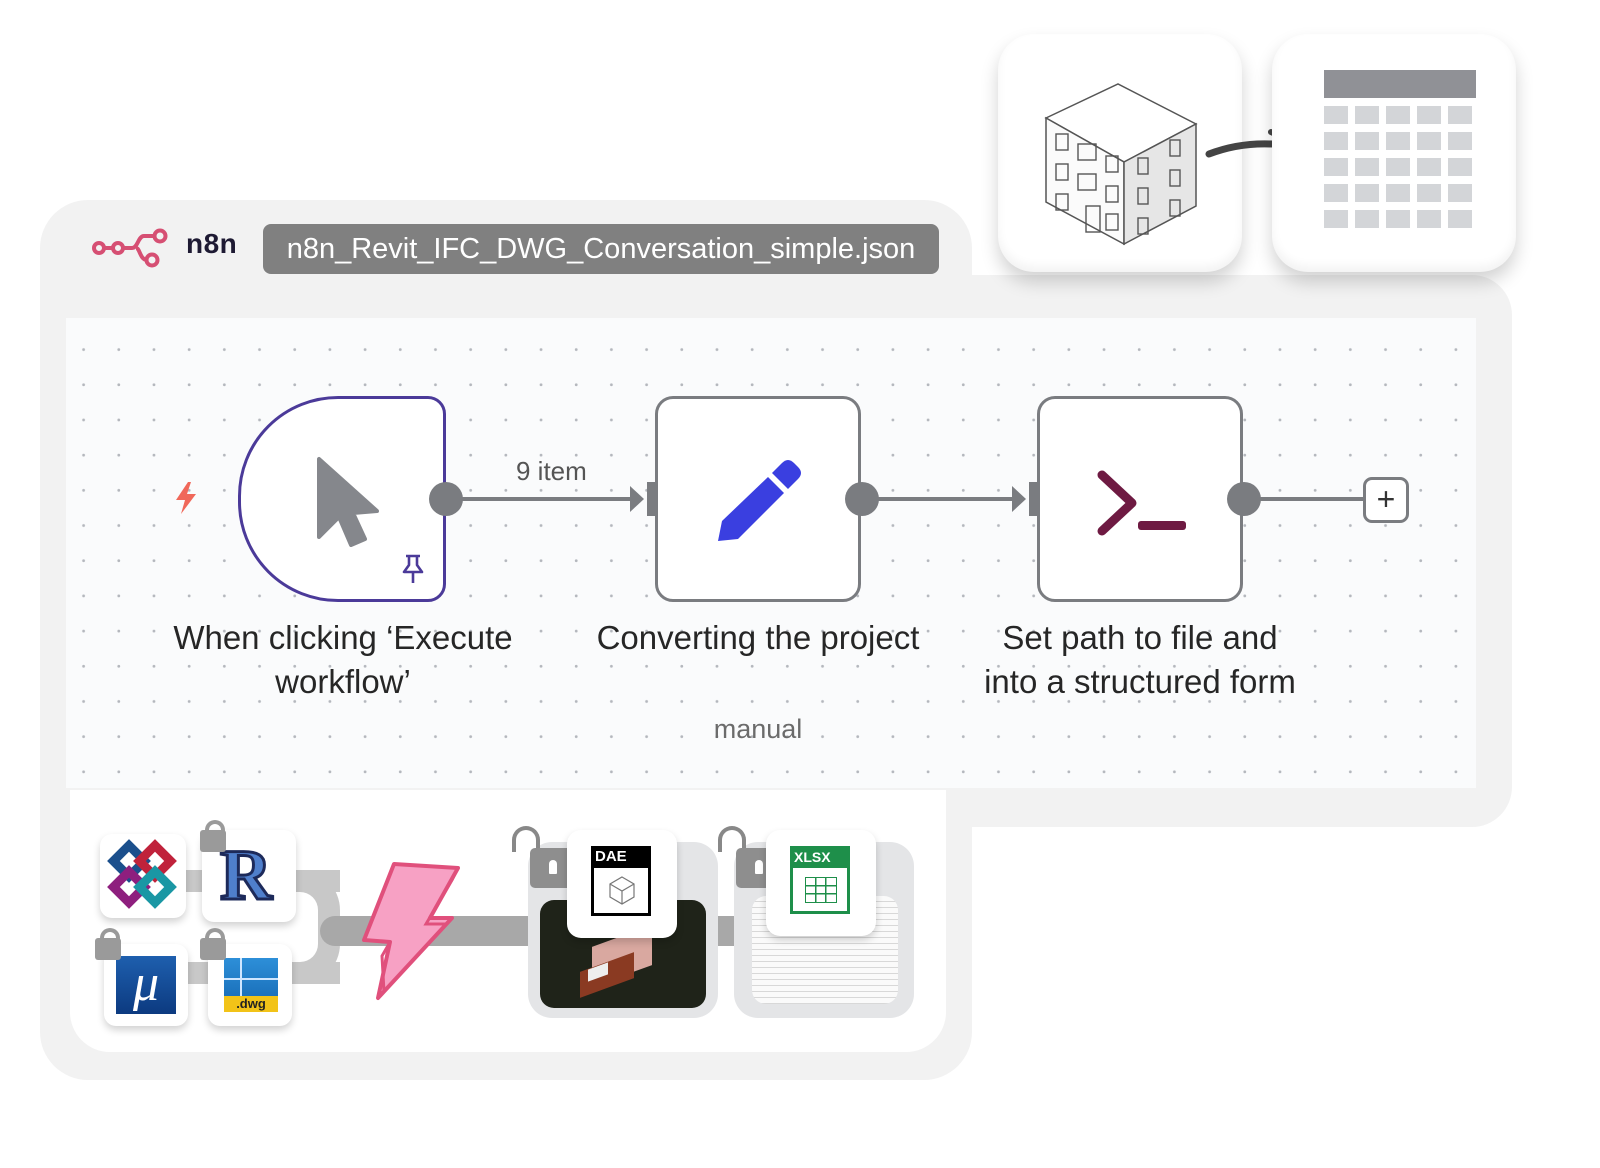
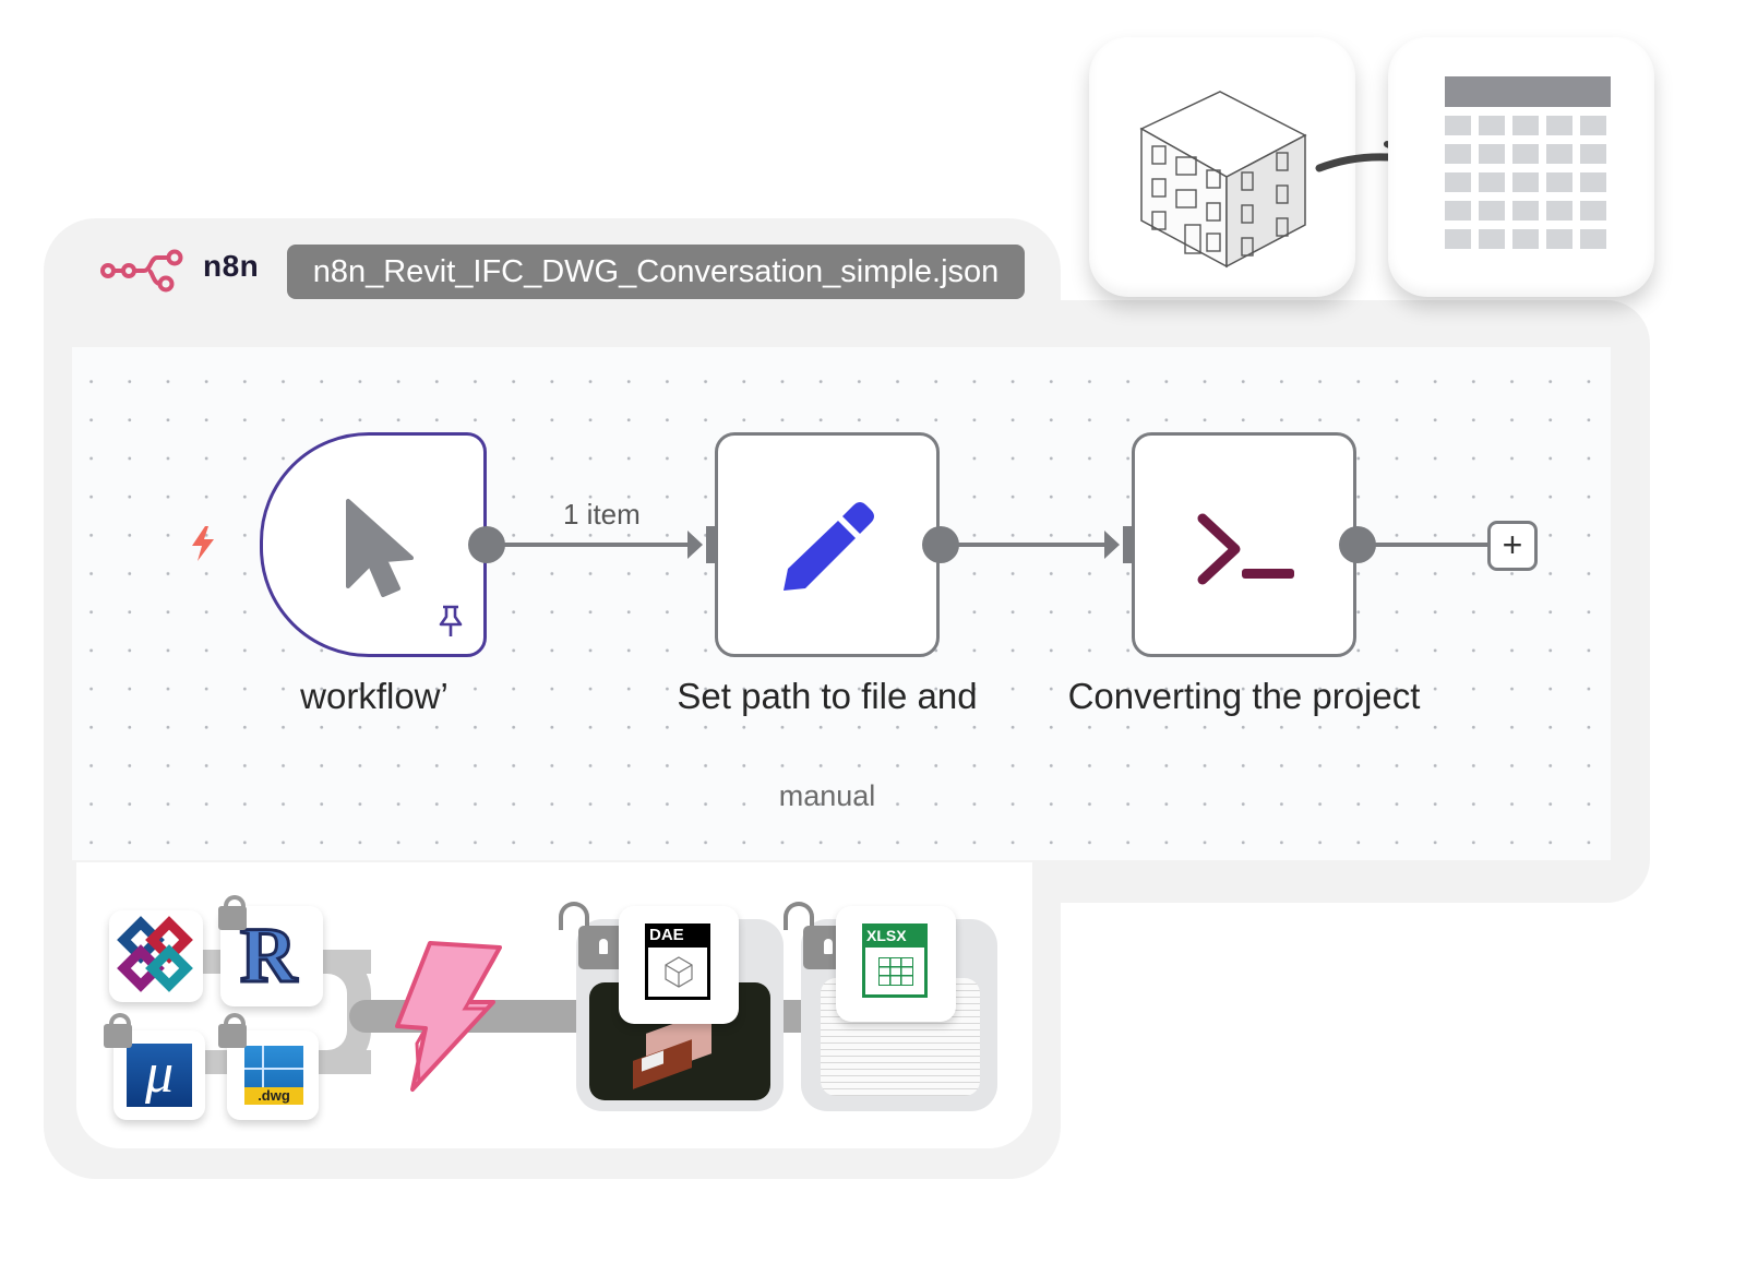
  n8n
  n8n_Revit_IFC_DWG_Conversation_simple.json
- 9 item
+ 1 item
  +
- When clicking ‘Execute
  workflow’
- Converting the project
+ Set path to file and
  manual
- Set path to file and
+ Converting the project
- into a structured form
  R
  μ
  .dwg
  DAE
  XLSX
